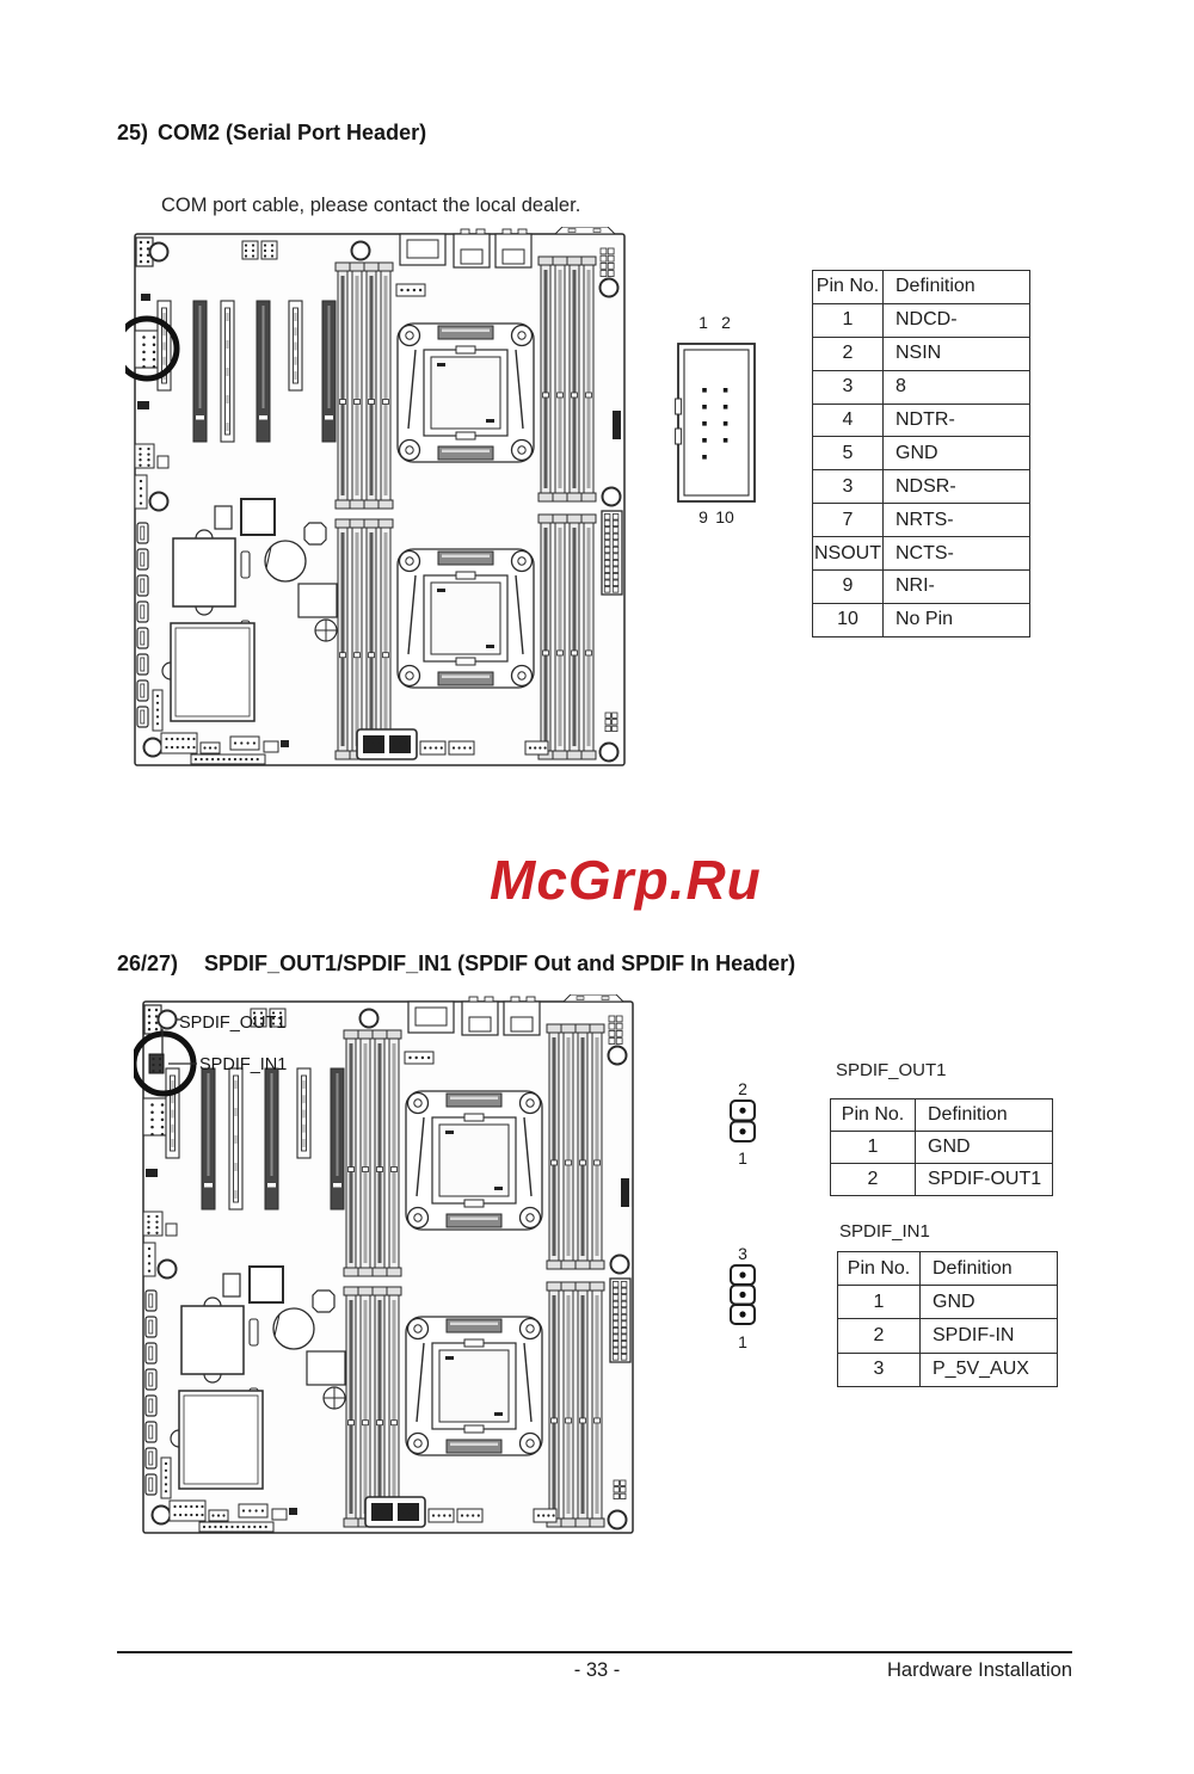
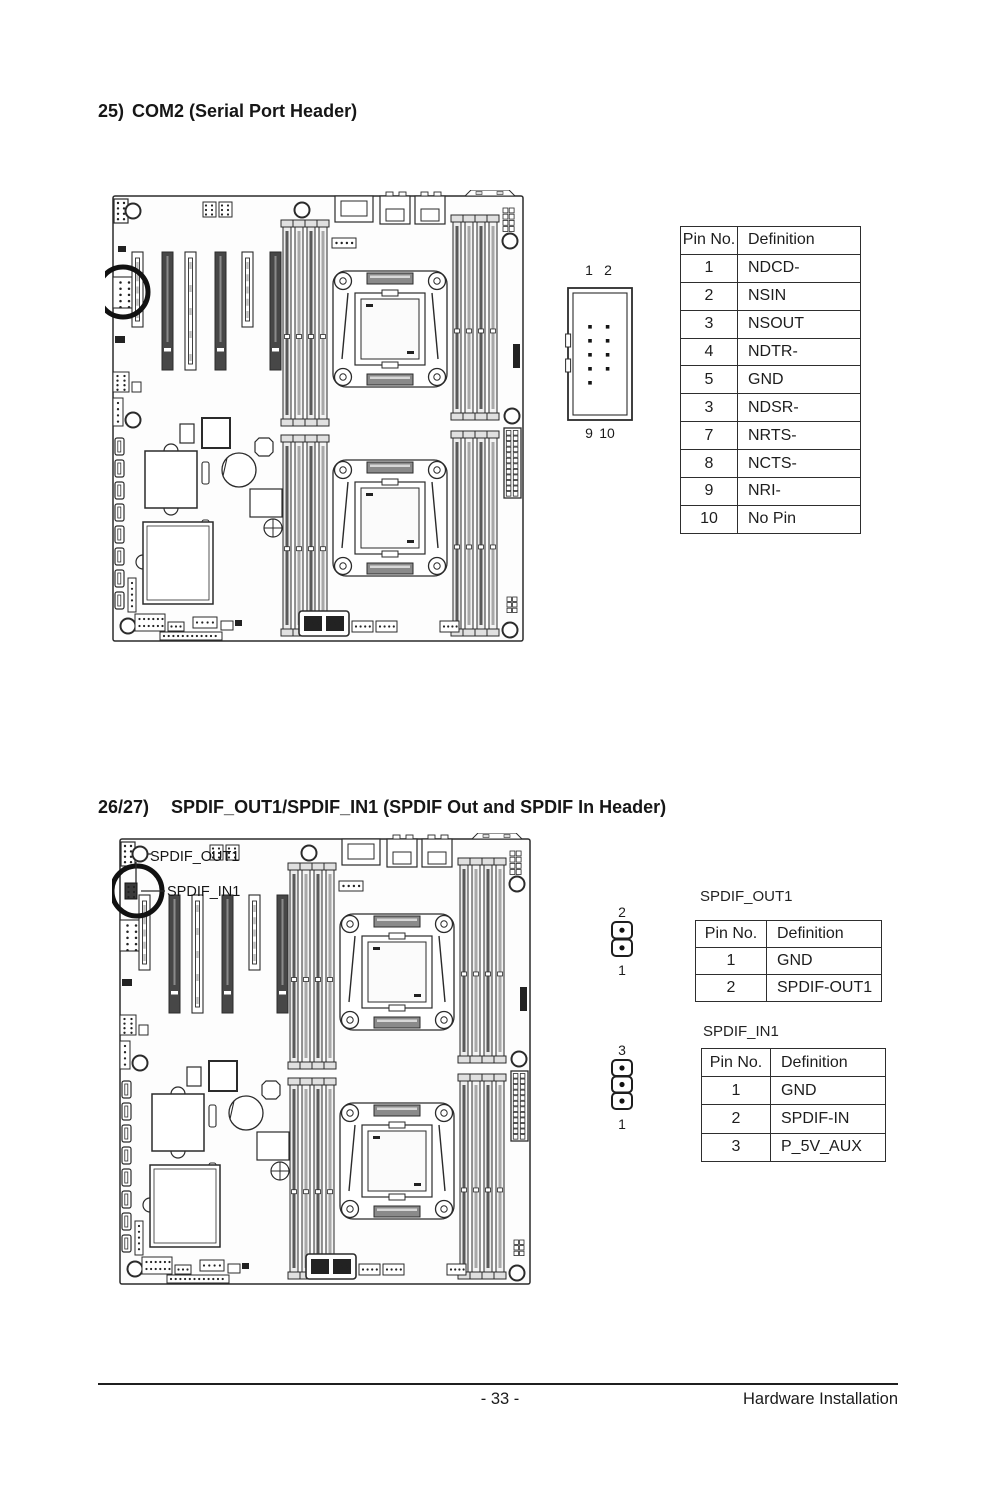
  25) COM2 (Serial Port Header)
- COM port cable, please contact the local dealer.
  1
  2
  9
  10
  Pin No.	Definition
  1	NDCD-
  2	NSIN
- 3	8
+ 3	NSOUT
  4	NDTR-
  5	GND
  3	NDSR-
  7	NRTS-
- NSOUT	NCTS-
+ 8	NCTS-
  9	NRI-
  10	No Pin
- McGrp.Ru
  26/27) SPDIF_OUT1/SPDIF_IN1 (SPDIF Out and SPDIF In Header)
  SPDIF_OUT1
  SPDIF_IN1
  SPDIF_OUT1
  2
  1
  Pin No.	Definition
  1	GND
  2	SPDIF-OUT1
  SPDIF_IN1
  3
  1
  Pin No.	Definition
  1	GND
  2	SPDIF-IN
  3	P_5V_AUX
  - 33 -
  Hardware Installation
